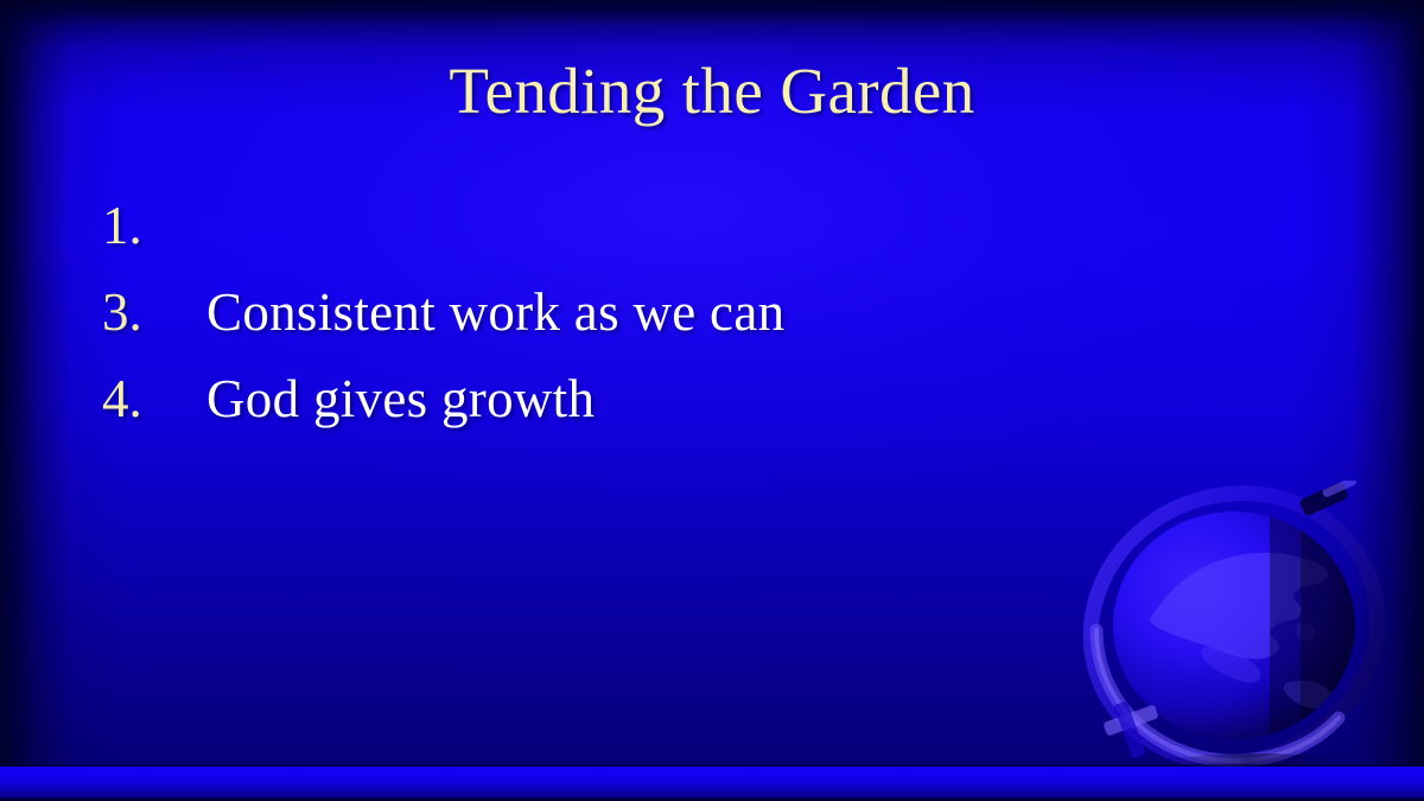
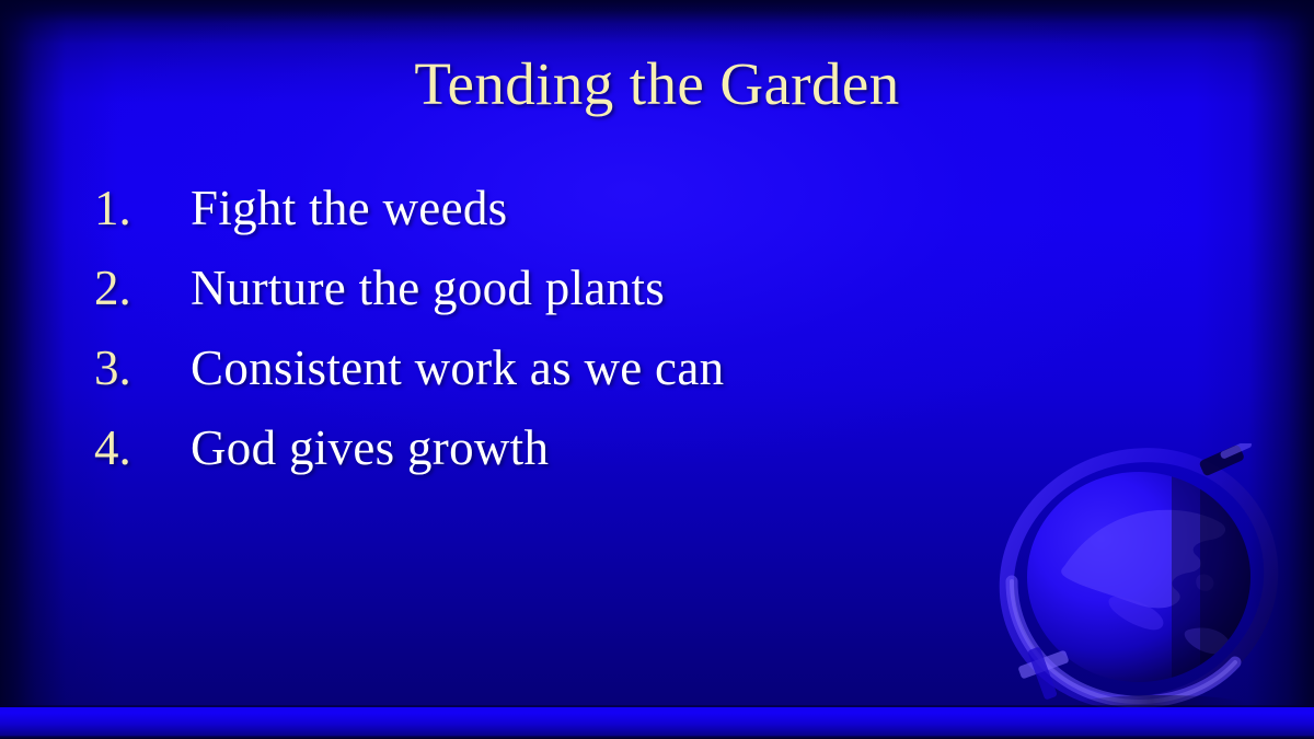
  Tending the Garden
  1.
+ Fight the weeds
+ 2.
+ Nurture the good plants
  3.
  Consistent work as we can
  4.
  God gives growth
